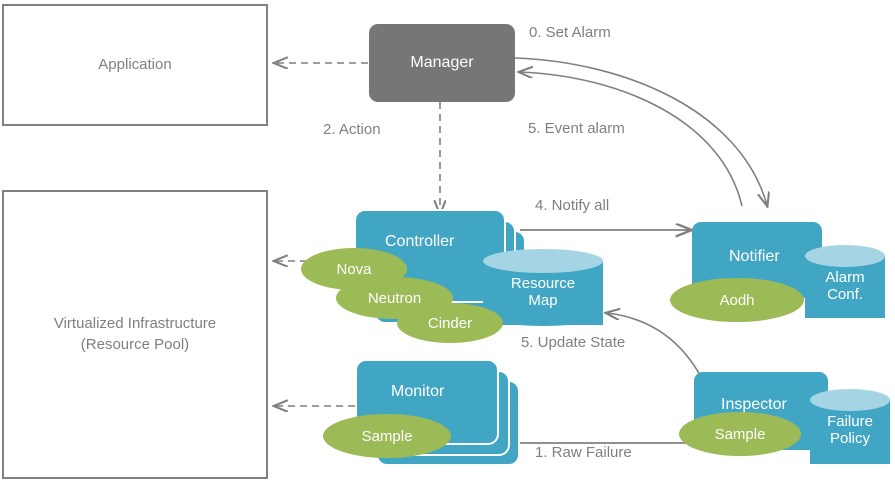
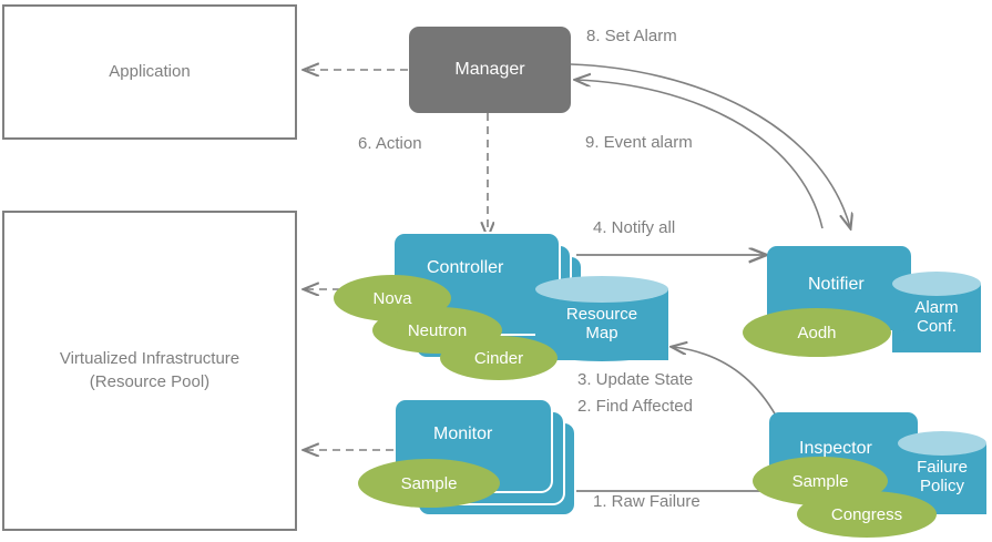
  Application
  Virtualized Infrastructure
  (Resource Pool)
  Manager
  Controller
  Resource
  Map
  Nova
  Neutron
  Cinder
  Monitor
  Sample
  Notifier
  Alarm
  Conf.
  Aodh
  Inspector
  Failure
  Policy
  Sample
+ Congress
- 0. Set Alarm
+ 8. Set Alarm
- 5. Event alarm
+ 9. Event alarm
- 2. Action
+ 6. Action
  4. Notify all
- 5. Update State
+ 3. Update State
+ 2. Find Affected
  1. Raw Failure
